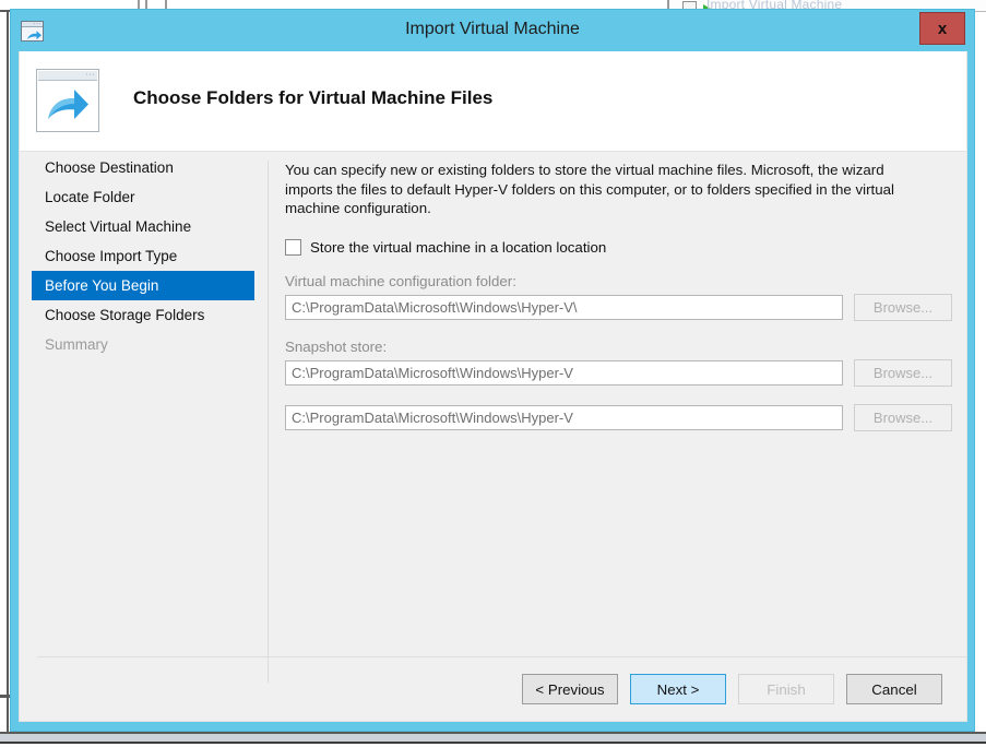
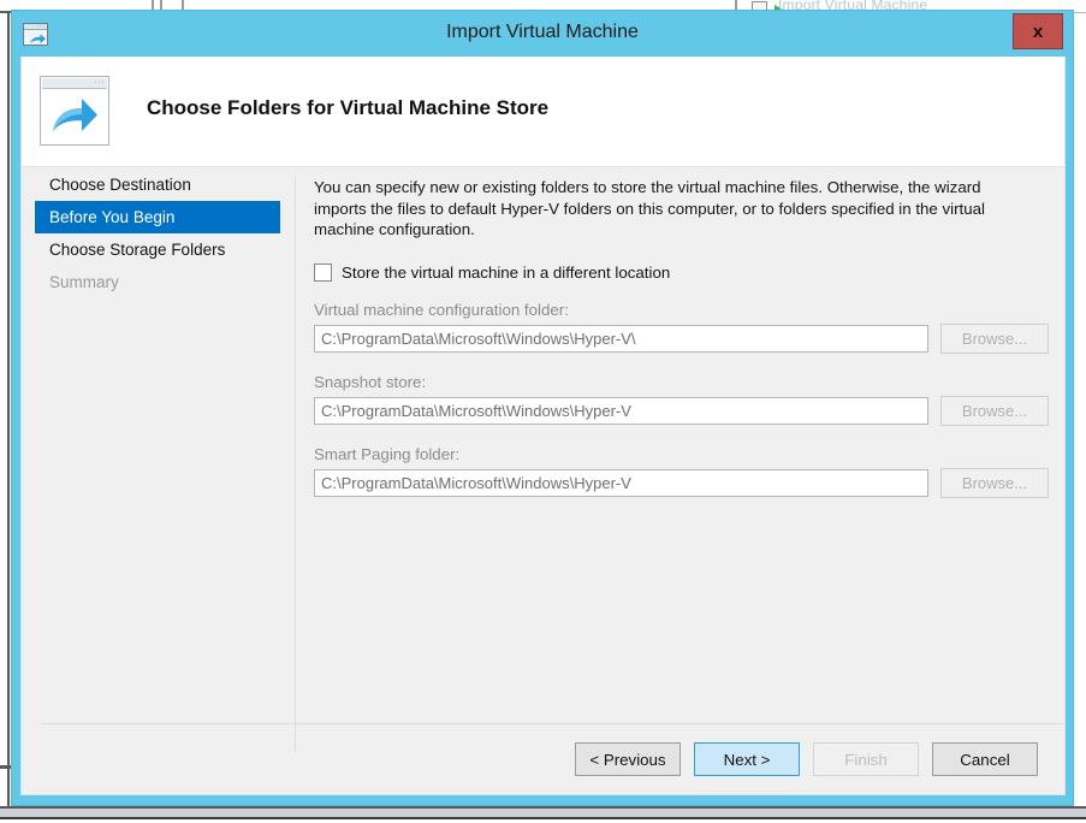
  Import Virtual Machine
  Import Virtual Machine
  x
- Choose Folders for Virtual Machine Files
+ Choose Folders for Virtual Machine Store
  Choose Destination
- Locate Folder
- Select Virtual Machine
- Choose Import Type
  Before You Begin
  Choose Storage Folders
  Summary
- You can specify new or existing folders to store the virtual machine files. Microsoft, the wizard imports the files to default Hyper-V folders on this computer, or to folders specified in the virtual machine configuration.
+ You can specify new or existing folders to store the virtual machine files. Otherwise, the wizard imports the files to default Hyper-V folders on this computer, or to folders specified in the virtual machine configuration.
- Store the virtual machine in a location location
+ Store the virtual machine in a different location
  Virtual machine configuration folder:
  C:\ProgramData\Microsoft\Windows\Hyper-V\
  Browse...
  Snapshot store:
  C:\ProgramData\Microsoft\Windows\Hyper-V
  Browse...
+ Smart Paging folder:
  C:\ProgramData\Microsoft\Windows\Hyper-V
  Browse...
  < Previous
  Next >
  Finish
  Cancel
